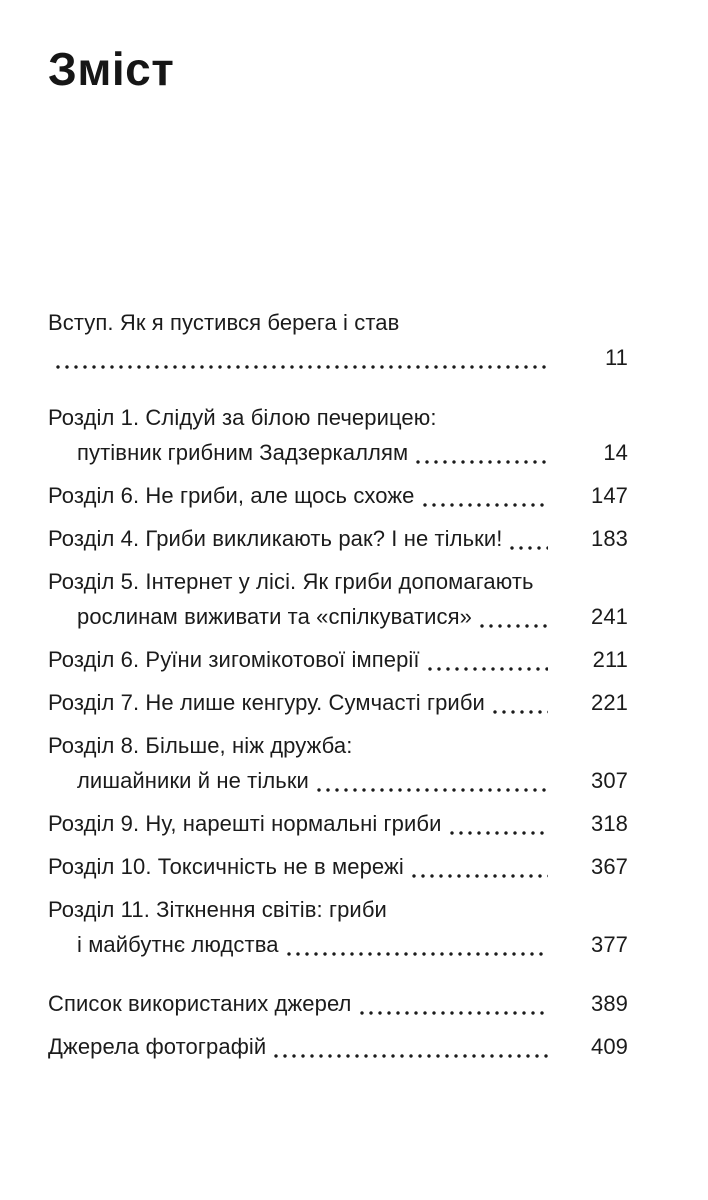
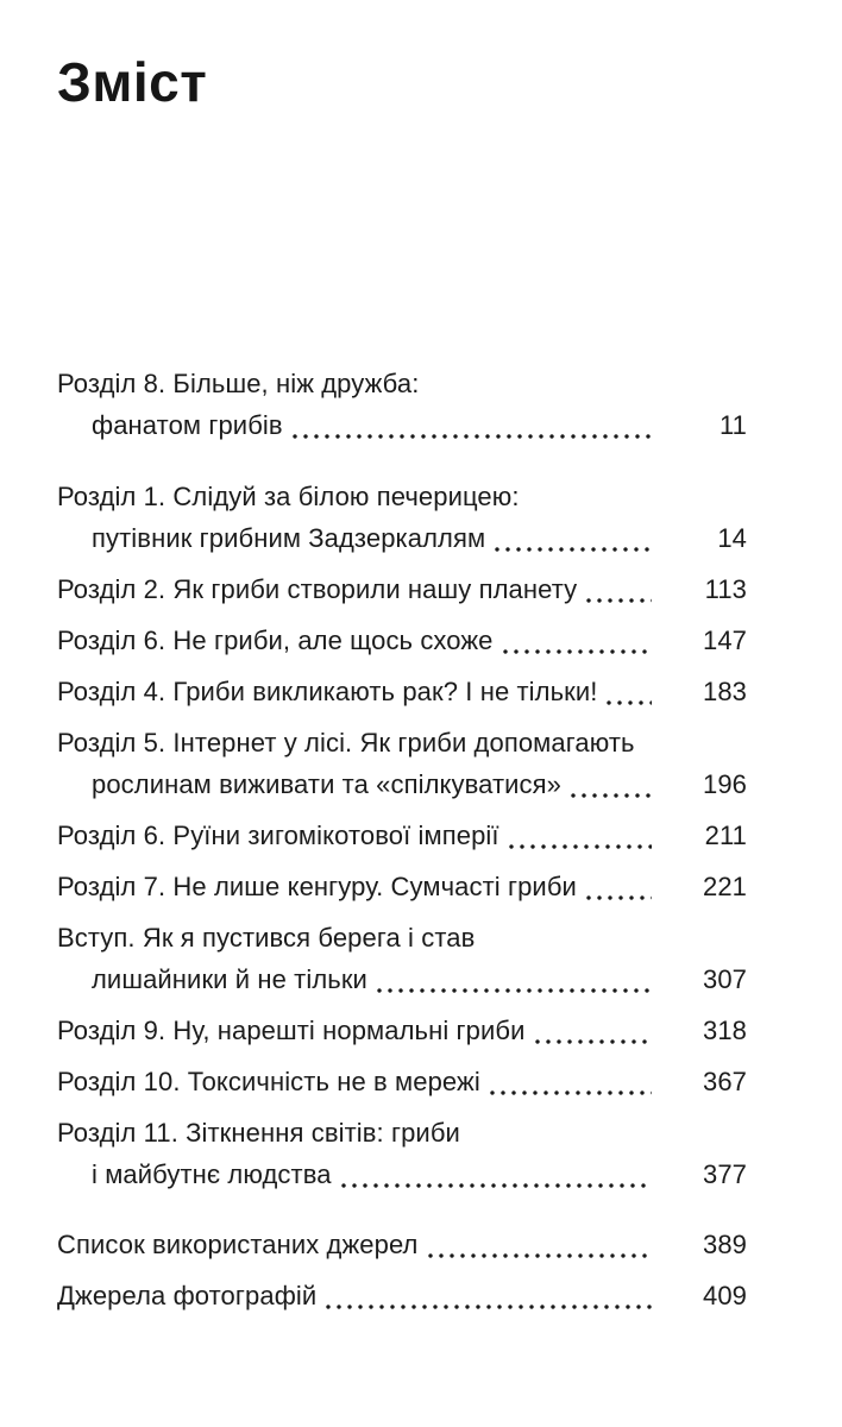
  Зміст
- Вступ. Як я пустився берега і став
+ Розділ 8. Більше, ніж дружба:
+ фанатом грибів
  11
  Розділ 1. Слідуй за білою печерицею:
  путівник грибним Задзеркаллям
  14
+ Розділ 2. Як гриби створили нашу планету
+ 113
  Розділ 6. Не гриби, але щось схоже
  147
  Розділ 4. Гриби викликають рак? І не тільки!
  183
  Розділ 5. Інтернет у лісі. Як гриби допомагають
  рослинам виживати та «спілкуватися»
- 241
+ 196
  Розділ 6. Руїни зигомікотової імперії
  211
  Розділ 7. Не лише кенгуру. Сумчасті гриби
  221
- Розділ 8. Більше, ніж дружба:
+ Вступ. Як я пустився берега і став
  лишайники й не тільки
  307
  Розділ 9. Ну, нарешті нормальні гриби
  318
  Розділ 10. Токсичність не в мережі
  367
  Розділ 11. Зіткнення світів: гриби
  і майбутнє людства
  377
  Список використаних джерел
  389
  Джерела фотографій
  409
